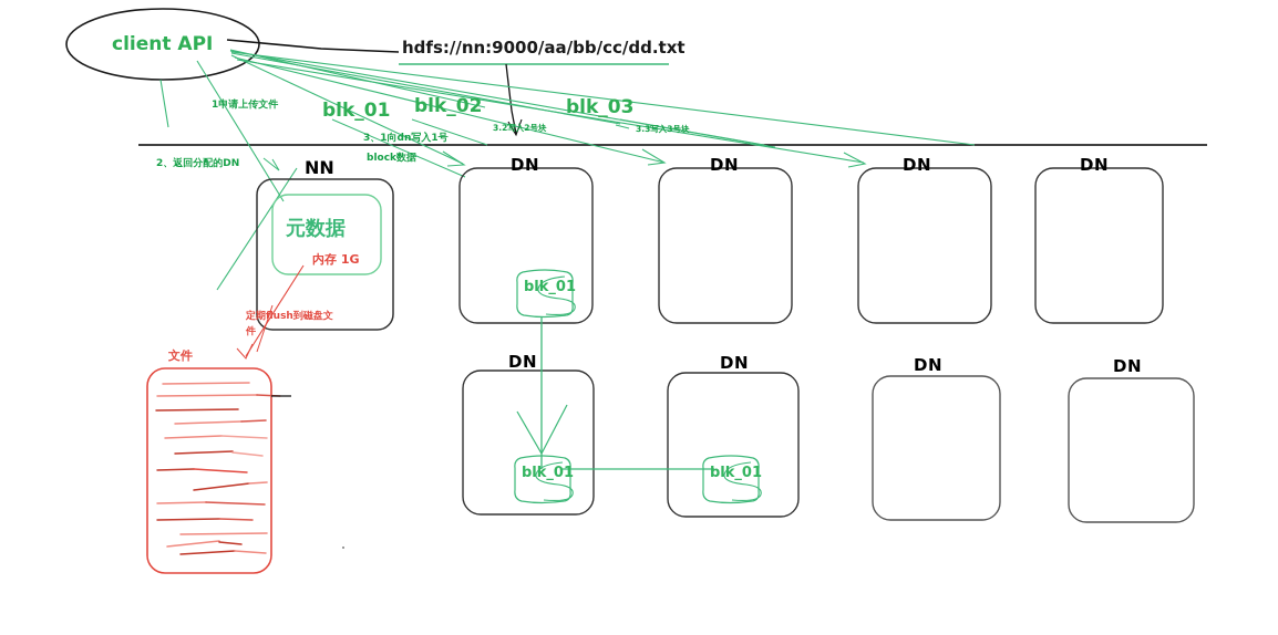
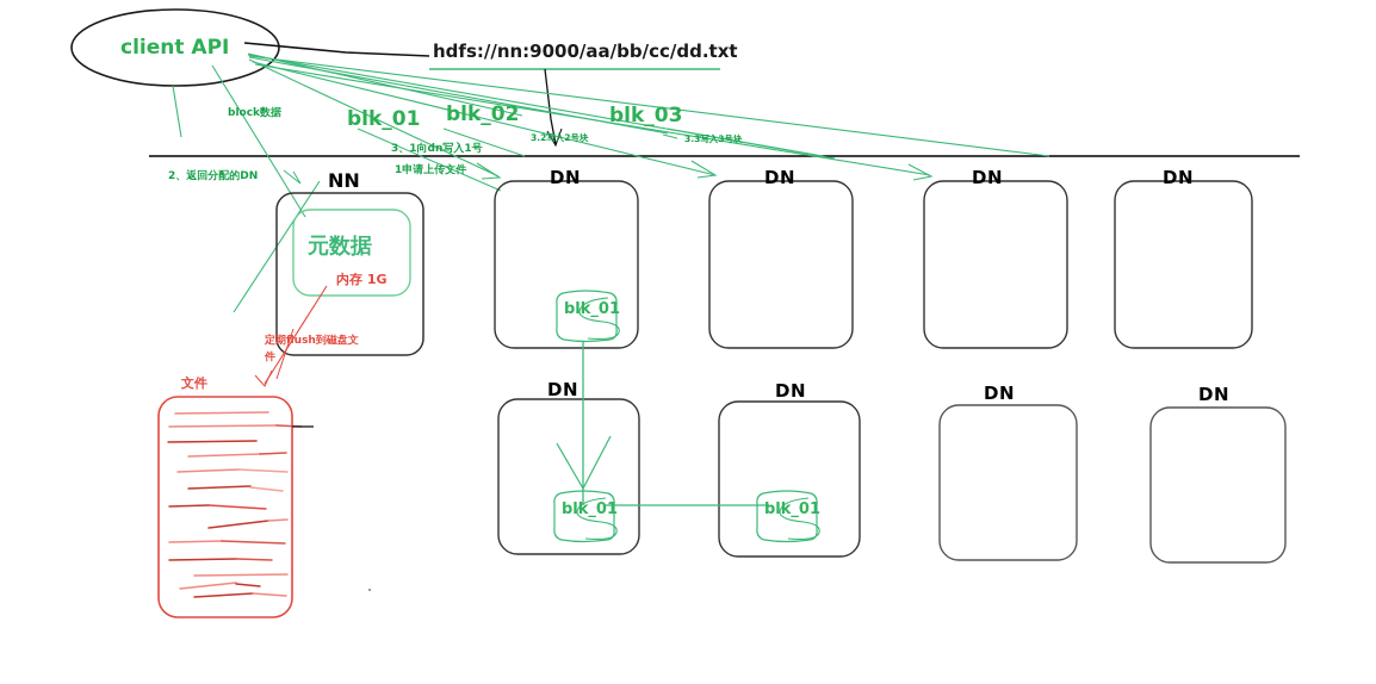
  client API
  hdfs://nn:9000/aa/bb/cc/dd.txt
  blk_01
  blk_02
  blk_03
- 1申请上传文件
+ block数据
  2、返回分配的DN
  3、1向dn写入1号
- block数据
+ 1申请上传文件
  3.2写入2号块
  3.3写入3号块
  NN
  元数据
  内存 1G
  定期flush到磁盘文
  件
  文件
  DN
  DN
  DN
  DN
  DN
  DN
  DN
  DN
  blk_01
  blk_01
  blk_01
